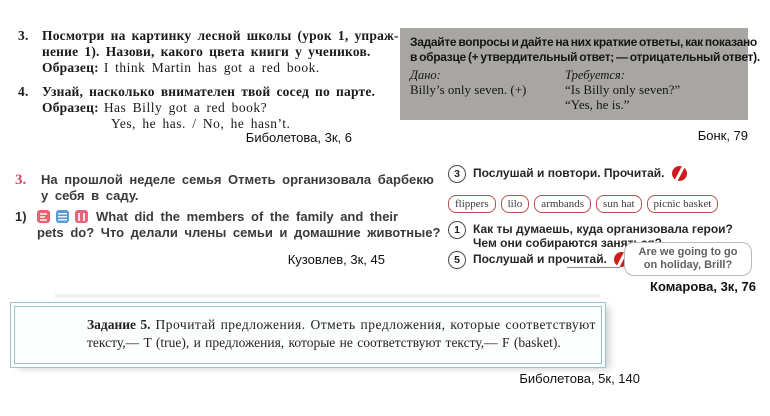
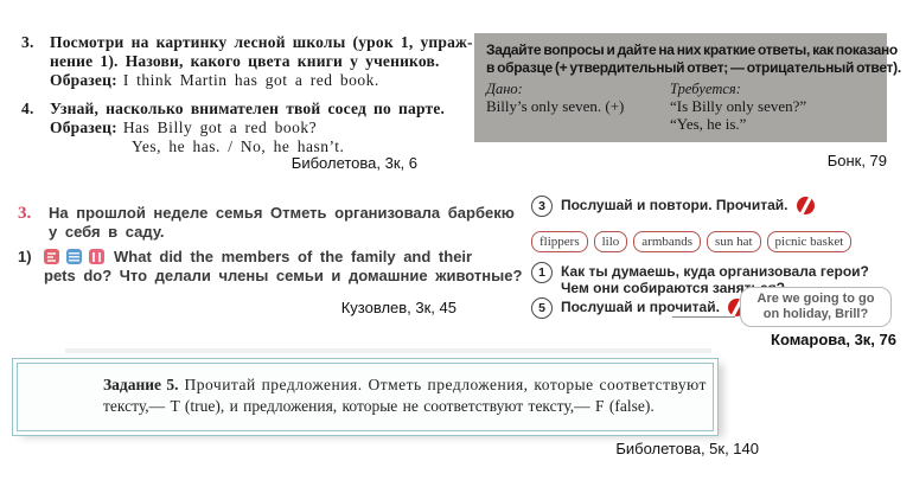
  3.
  Посмотри на картинку лесной школы (урок 1, упраж-
  нение 1). Назови, какого цвета книги у учеников.
  Образец: I think Martin has got a red book.
  4.
  Узнай, насколько внимателен твой сосед по парте.
  Образец: Has Billy got a red book?
  Yes, he has. / No, he hasn’t.
  Биболетова, 3к, 6
  Задайте вопросы и дайте на них краткие ответы, как показано
  в образце (+ утвердительный ответ; — отрицательный ответ).
  Дано:
  Billy’s only seven. (+)
  Требуется:
  “Is Billy only seven?”
  “Yes, he is.”
  Бонк, 79
  3.
  На прошлой неделе семья Отметь организовала барбекю
  у себя в саду.
  1)
  What did the members of the family and their
  pets do? Что делали члены семьи и домашние животные?
  Кузовлев, 3к, 45
  3
  Послушай и повтори. Прочитай.
  flippers
  lilo
  armbands
  sun hat
  picnic basket
  1
  Как ты думаешь, куда организовала герои?
  Чем они собираются заня
  5
  Послушай и прочитай.
  Are we going to go
  on holiday, Brill?
  Комарова, 3к, 76
  Задание 5. Прочитай предложения. Отметь предложения, которые соответствуют
- тексту,— T (true), и предложения, которые не соответствуют тексту,— F (basket).
+ тексту,— T (true), и предложения, которые не соответствуют тексту,— F (false).
  Биболетова, 5к, 140
